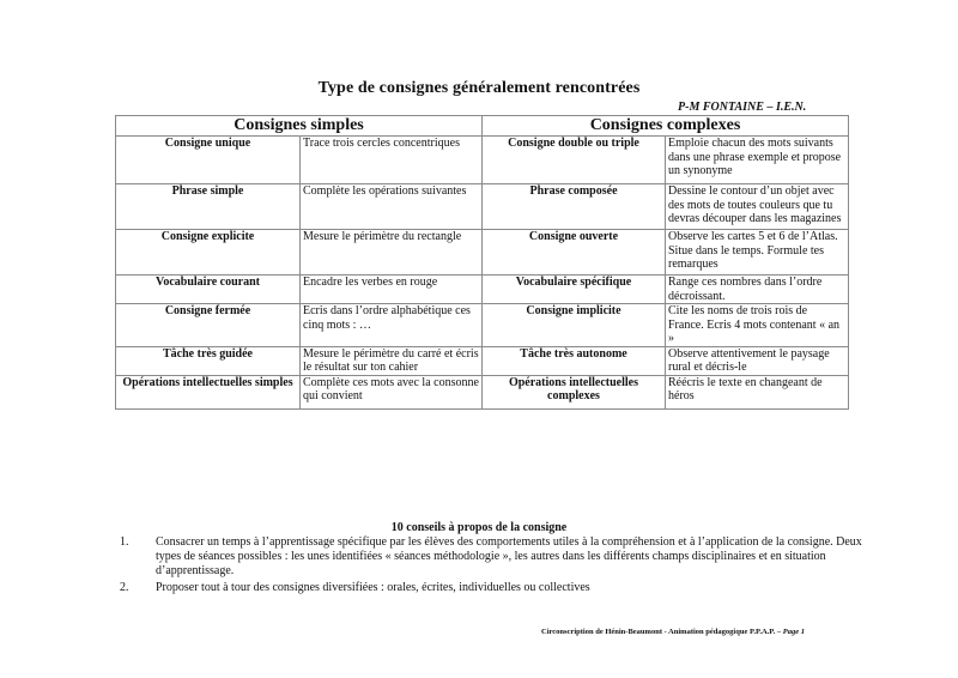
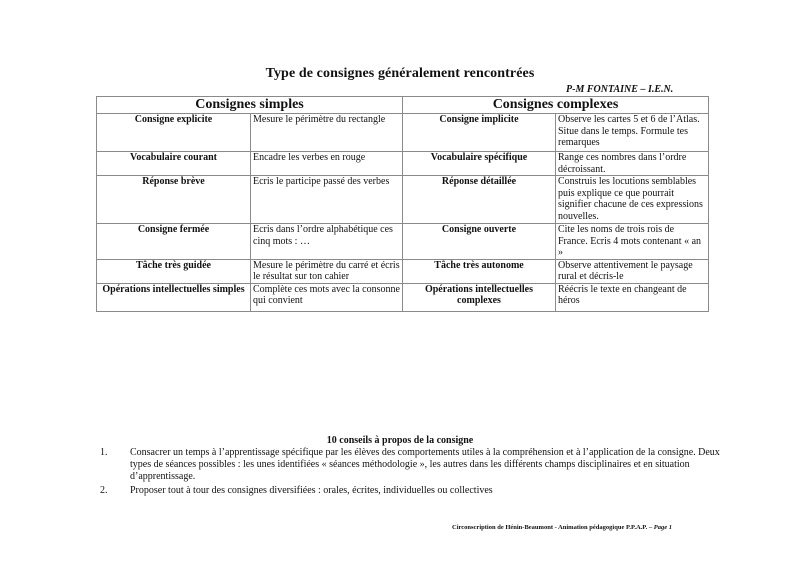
  Type de consignes généralement rencontrées
  P-M FONTAINE – I.E.N.
  Consignes simples	Consignes complexes
- Consigne unique	Trace trois cercles concentriques	Consigne double ou triple	Emploie chacun des mots suivants dans une phrase exemple et propose un synonyme
- Phrase simple	Complète les opérations suivantes	Phrase composée	Dessine le contour d’un objet avec des mots de toutes couleurs que tu devras découper dans les magazines
- Consigne explicite	Mesure le périmètre du rectangle	Consigne ouverte	Observe les cartes 5 et 6 de l’Atlas. Situe dans le temps. Formule tes remarques
+ Consigne explicite	Mesure le périmètre du rectangle	Consigne implicite	Observe les cartes 5 et 6 de l’Atlas. Situe dans le temps. Formule tes remarques
  Vocabulaire courant	Encadre les verbes en rouge	Vocabulaire spécifique	Range ces nombres dans l’ordre décroissant.
+ Réponse brève	Ecris le participe passé des verbes	Réponse détaillée	Construis les locutions semblables puis explique ce que pourrait signifier chacune de ces expressions nouvelles.
- Consigne fermée	Ecris dans l’ordre alphabétique ces cinq mots : …	Consigne implicite	Cite les noms de trois rois de France. Ecris 4 mots contenant « an »
+ Consigne fermée	Ecris dans l’ordre alphabétique ces cinq mots : …	Consigne ouverte	Cite les noms de trois rois de France. Ecris 4 mots contenant « an »
  Tâche très guidée	Mesure le périmètre du carré et écris le résultat sur ton cahier	Tâche très autonome	Observe attentivement le paysage rural et décris-le
  Opérations intellectuelles simples	Complète ces mots avec la consonne qui convient	Opérations intellectuelles complexes	Réécris le texte en changeant de héros
  10 conseils à propos de la consigne
  1.
  Consacrer un temps à l’apprentissage spécifique par les élèves des comportements utiles à la compréhension et à l’application de la consigne. Deux types de séances possibles : les unes identifiées « séances méthodologie », les autres dans les différents champs disciplinaires et en situation d’apprentissage.
  2.
  Proposer tout à tour des consignes diversifiées : orales, écrites, individuelles ou collectives
